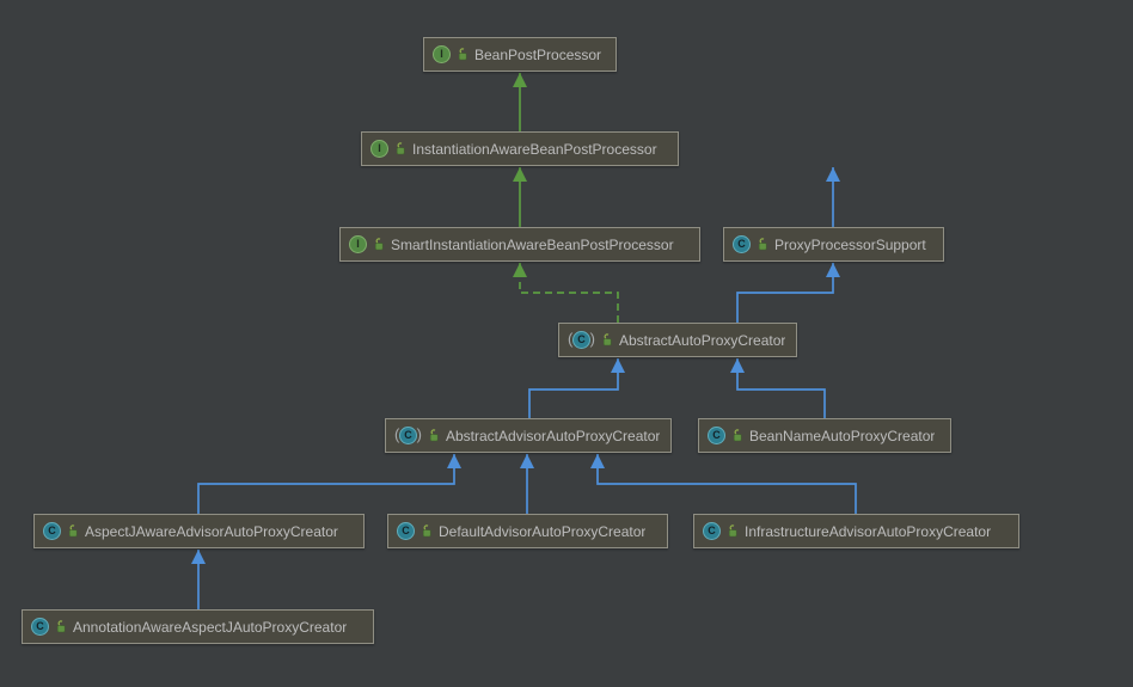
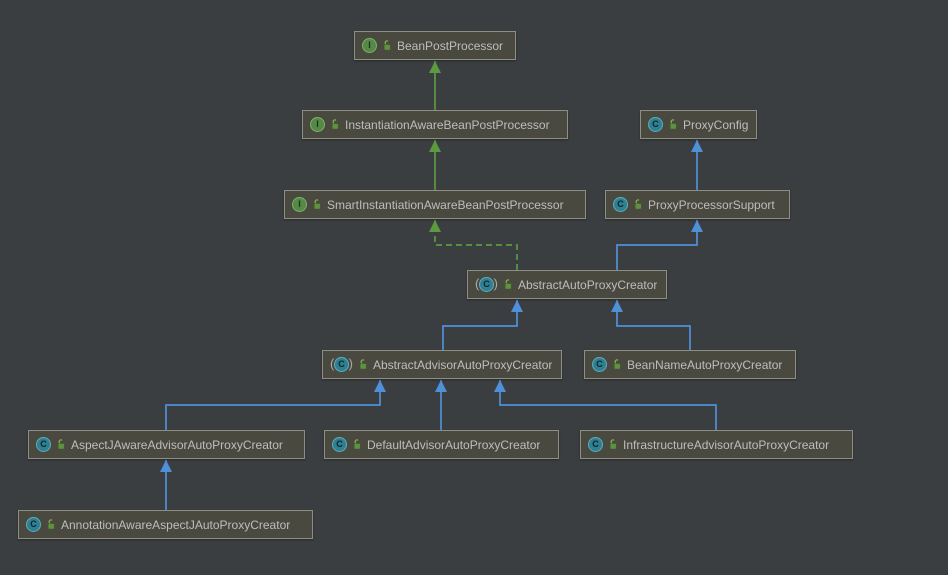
  BeanPostProcessor
  InstantiationAwareBeanPostProcessor
  SmartInstantiationAwareBeanPostProcessor
+ ProxyConfig
  ProxyProcessorSupport
  AbstractAutoProxyCreator
  AbstractAdvisorAutoProxyCreator
  BeanNameAutoProxyCreator
  AspectJAwareAdvisorAutoProxyCreator
  DefaultAdvisorAutoProxyCreator
  InfrastructureAdvisorAutoProxyCreator
  AnnotationAwareAspectJAutoProxyCreator
